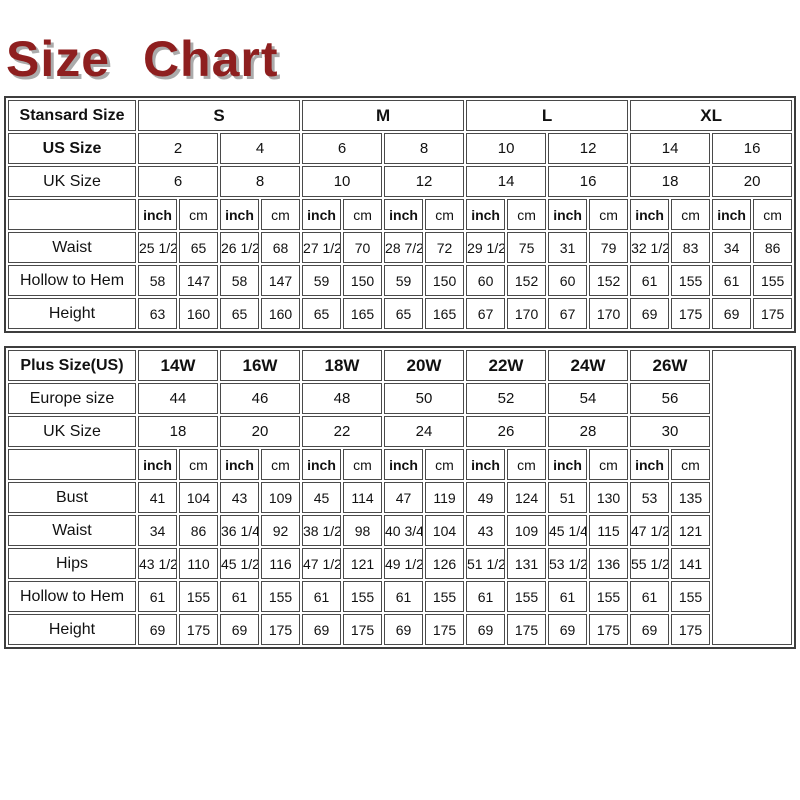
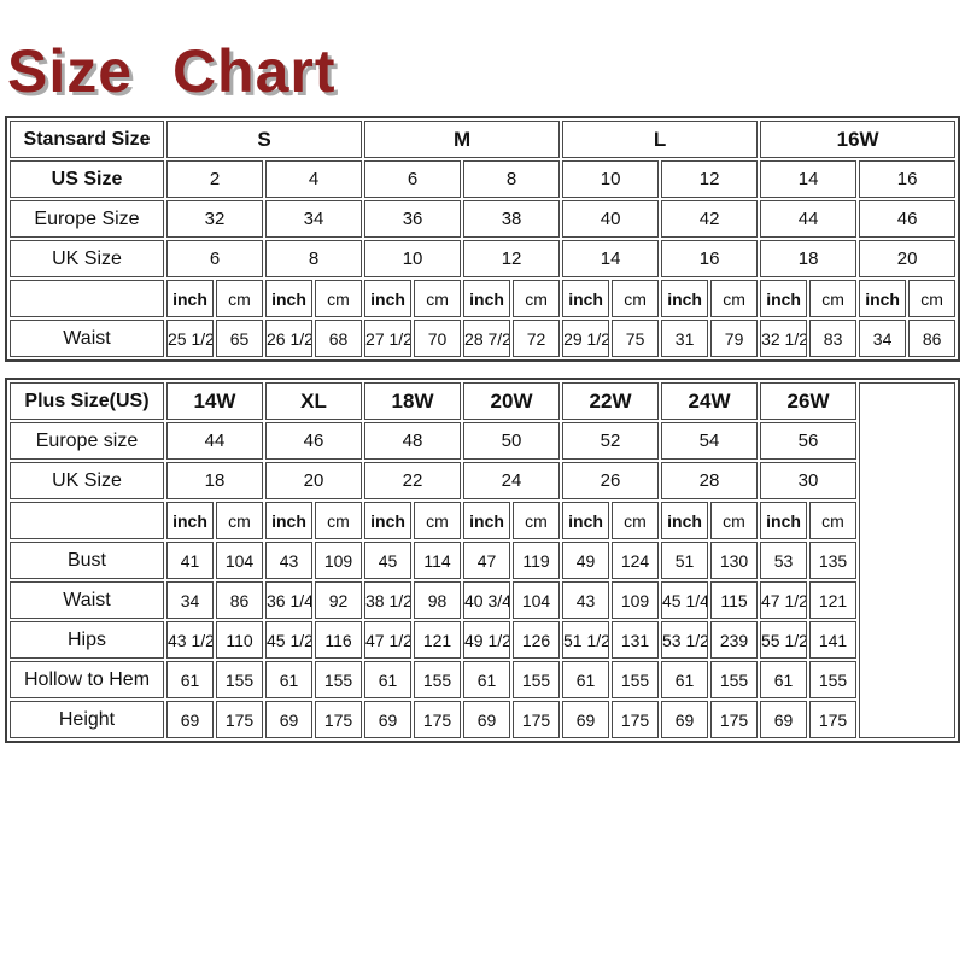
  Size Chart
- Stansard Size	S	M	L	XL
+ Stansard Size	S	M	L	16W
  US Size	2	4	6	8	10	12	14	16
+ Europe Size	32	34	36	38	40	42	44	46
  UK Size	6	8	10	12	14	16	18	20
  	inch	cm	inch	cm	inch	cm	inch	cm	inch	cm	inch	cm	inch	cm	inch	cm
  Waist	25 1/2	65	26 1/2	68	27 1/2	70	28 7/2	72	29 1/2	75	31	79	32 1/2	83	34	86
- Hollow to Hem	58	147	58	147	59	150	59	150	60	152	60	152	61	155	61	155
- Height	63	160	65	160	65	165	65	165	67	170	67	170	69	175	69	175
- Plus Size(US)	14W	16W	18W	20W	22W	24W	26W
+ Plus Size(US)	14W	XL	18W	20W	22W	24W	26W
  Europe size	44	46	48	50	52	54	56
  UK Size	18	20	22	24	26	28	30
  	inch	cm	inch	cm	inch	cm	inch	cm	inch	cm	inch	cm	inch	cm
  Bust	41	104	43	109	45	114	47	119	49	124	51	130	53	135
  Waist	34	86	36 1/4	92	38 1/2	98	40 3/4	104	43	109	45 1/4	115	47 1/2	121
- Hips	43 1/2	110	45 1/2	116	47 1/2	121	49 1/2	126	51 1/2	131	53 1/2	136	55 1/2	141
+ Hips	43 1/2	110	45 1/2	116	47 1/2	121	49 1/2	126	51 1/2	131	53 1/2	239	55 1/2	141
  Hollow to Hem	61	155	61	155	61	155	61	155	61	155	61	155	61	155
  Height	69	175	69	175	69	175	69	175	69	175	69	175	69	175
